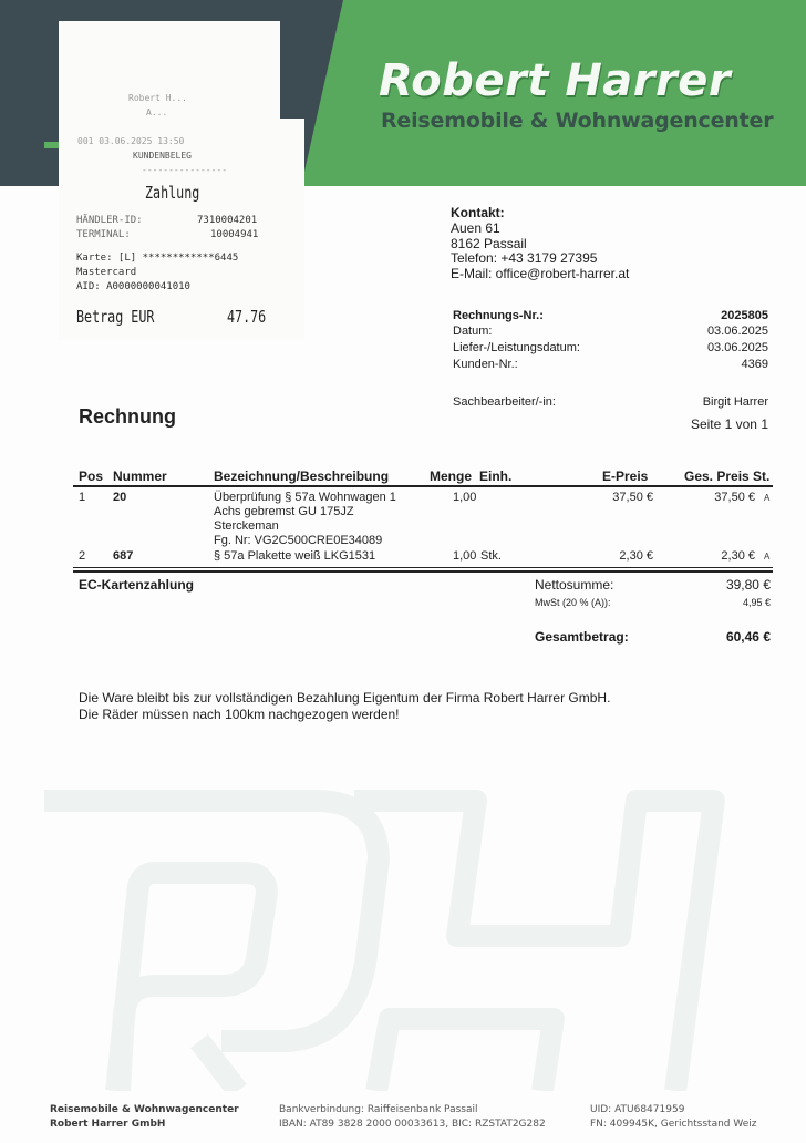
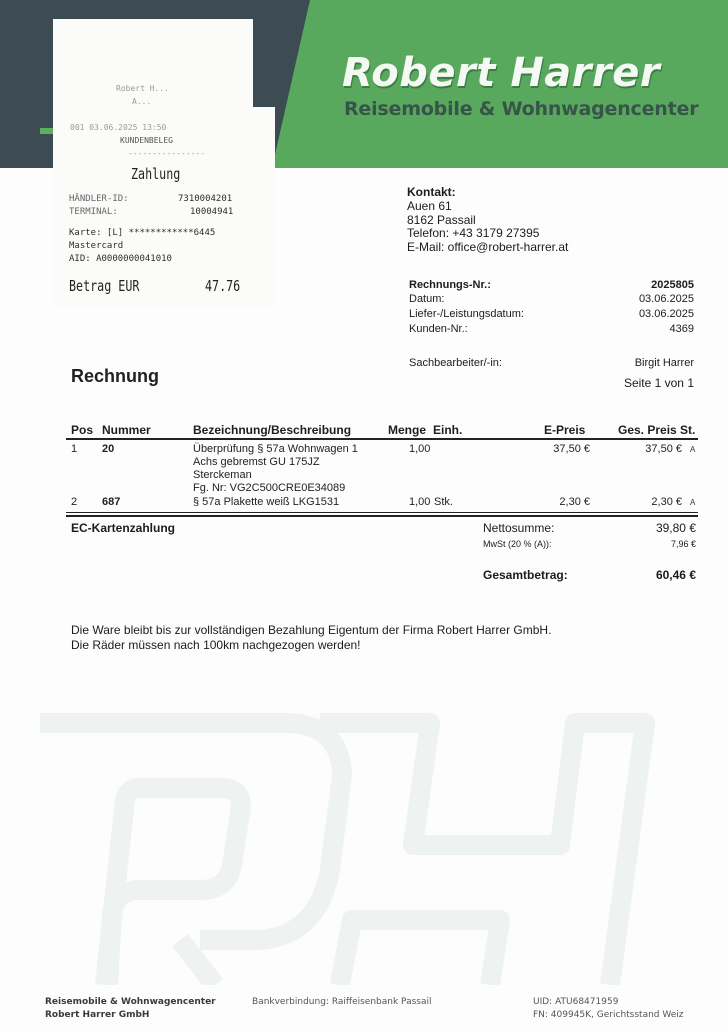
  Robert Harrer
  Reisemobile & Wohnwagencenter
  Robert H...
  A...
  001 03.06.2025 13:50
  KUNDENBELEG
  ----------------
  Zahlung
  HÄNDLER-ID:
  7310004201
  TERMINAL:
  10004941
  Karte: [L] ************6445
  Mastercard
  AID: A0000000041010
  Betrag EUR
  47.76
  Kontakt:
  Auen 61
  8162 Passail
  Telefon: +43 3179 27395
  E-Mail: office@robert-harrer.at
  Rechnungs-Nr.:
  2025805
  Datum:
  03.06.2025
  Liefer-/Leistungsdatum:
  03.06.2025
  Kunden-Nr.:
  4369
  Sachbearbeiter/-in:
  Birgit Harrer
  Seite 1 von 1
  Rechnung
  Pos
  Nummer
  Bezeichnung/Beschreibung
  Menge
  Einh.
  E-Preis
  Ges. Preis St.
  1
  20
  Überprüfung § 57a Wohnwagen 1
  Achs gebremst GU 175JZ
  Sterckeman
  Fg. Nr: VG2C500CRE0E34089
  1,00
  37,50 €
  37,50 €
  A
  2
  687
  § 57a Plakette weiß LKG1531
  1,00
  Stk.
  2,30 €
  2,30 €
  A
  EC-Kartenzahlung
  Nettosumme:
  39,80 €
  MwSt (20 % (A)):
- 4,95 €
+ 7,96 €
  Gesamtbetrag:
  60,46 €
  Die Ware bleibt bis zur vollständigen Bezahlung Eigentum der Firma Robert Harrer GmbH.
  Die Räder müssen nach 100km nachgezogen werden!
  Reisemobile & Wohnwagencenter
  Robert Harrer GmbH
  Bankverbindung: Raiffeisenbank Passail
- IBAN: AT89 3828 2000 00033613, BIC: RZSTAT2G282
  UID: ATU68471959
  FN: 409945K, Gerichtsstand Weiz
